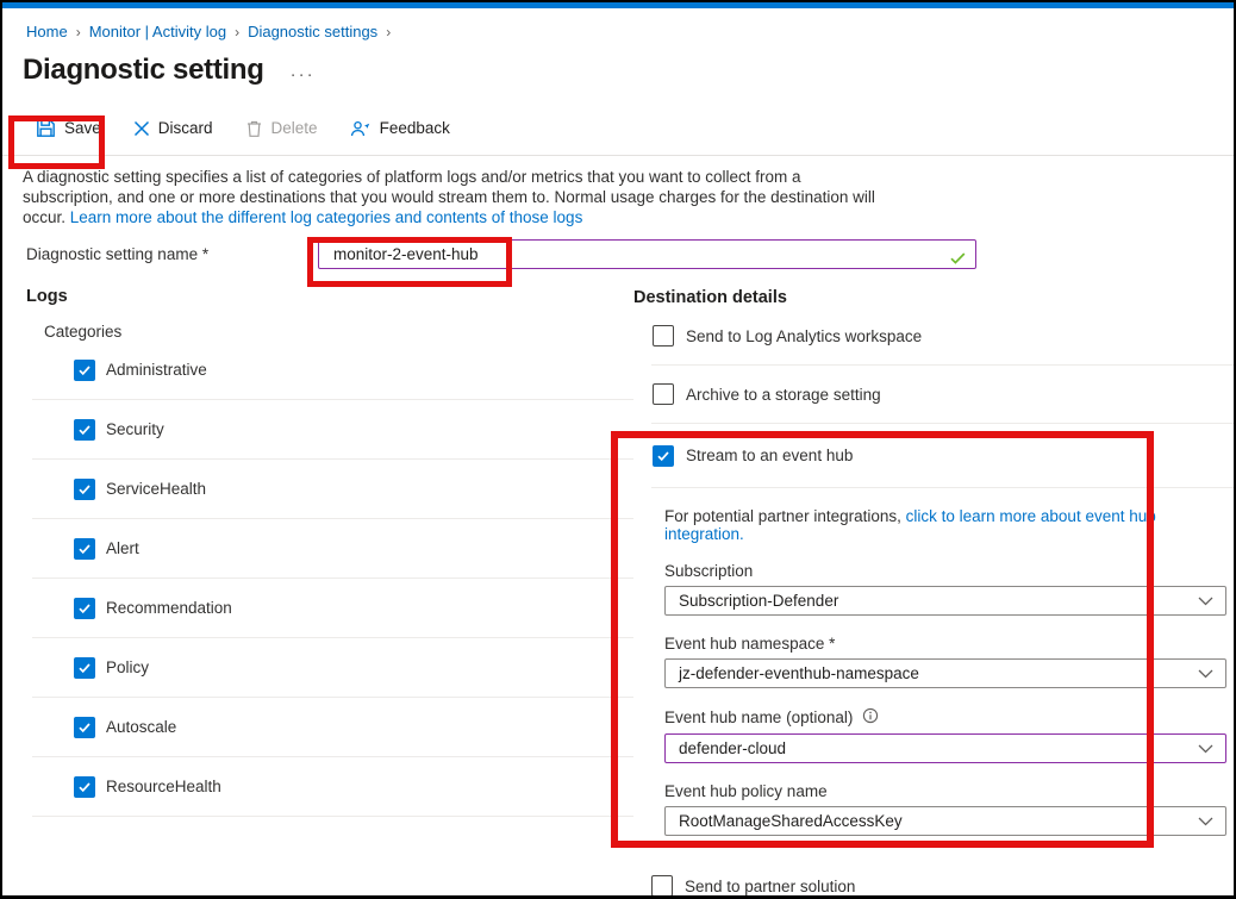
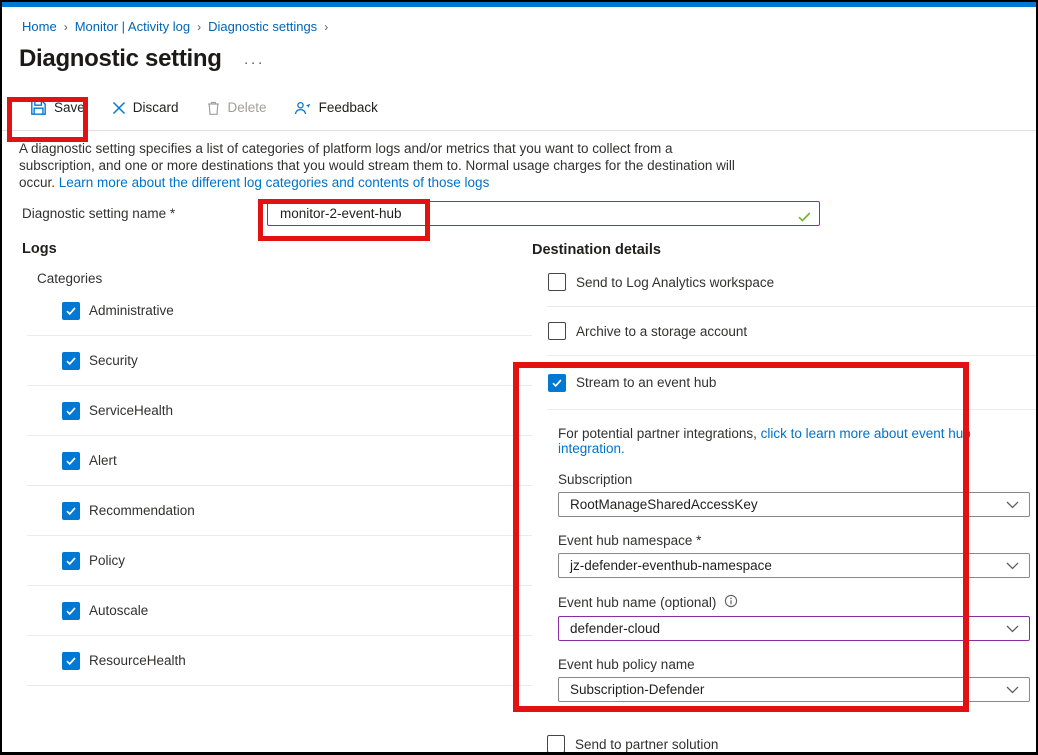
  Home › Monitor | Activity log › Diagnostic settings ›
  Diagnostic setting
  ···
  Save
  Discard
  Delete
  Feedback
  A diagnostic setting specifies a list of categories of platform logs and/or metrics that you want to collect from a subscription, and one or more destinations that you would stream them to. Normal usage charges for the destination will occur. Learn more about the different log categories and contents of those logs
  Diagnostic setting name *
  monitor-2-event-hub
  Logs
  Categories
  Administrative
  Security
  ServiceHealth
  Alert
  Recommendation
  Policy
  Autoscale
  ResourceHealth
  Destination details
  Send to Log Analytics workspace
- Archive to a storage setting
+ Archive to a storage account
  Stream to an event hub
  For potential partner integrations, click to learn more about event hub integration.
  Subscription
- Subscription-Defender
+ RootManageSharedAccessKey
  Event hub namespace *
  jz-defender-eventhub-namespace
  Event hub name (optional)
  defender-cloud
  Event hub policy name
- RootManageSharedAccessKey
+ Subscription-Defender
  Send to partner solution
